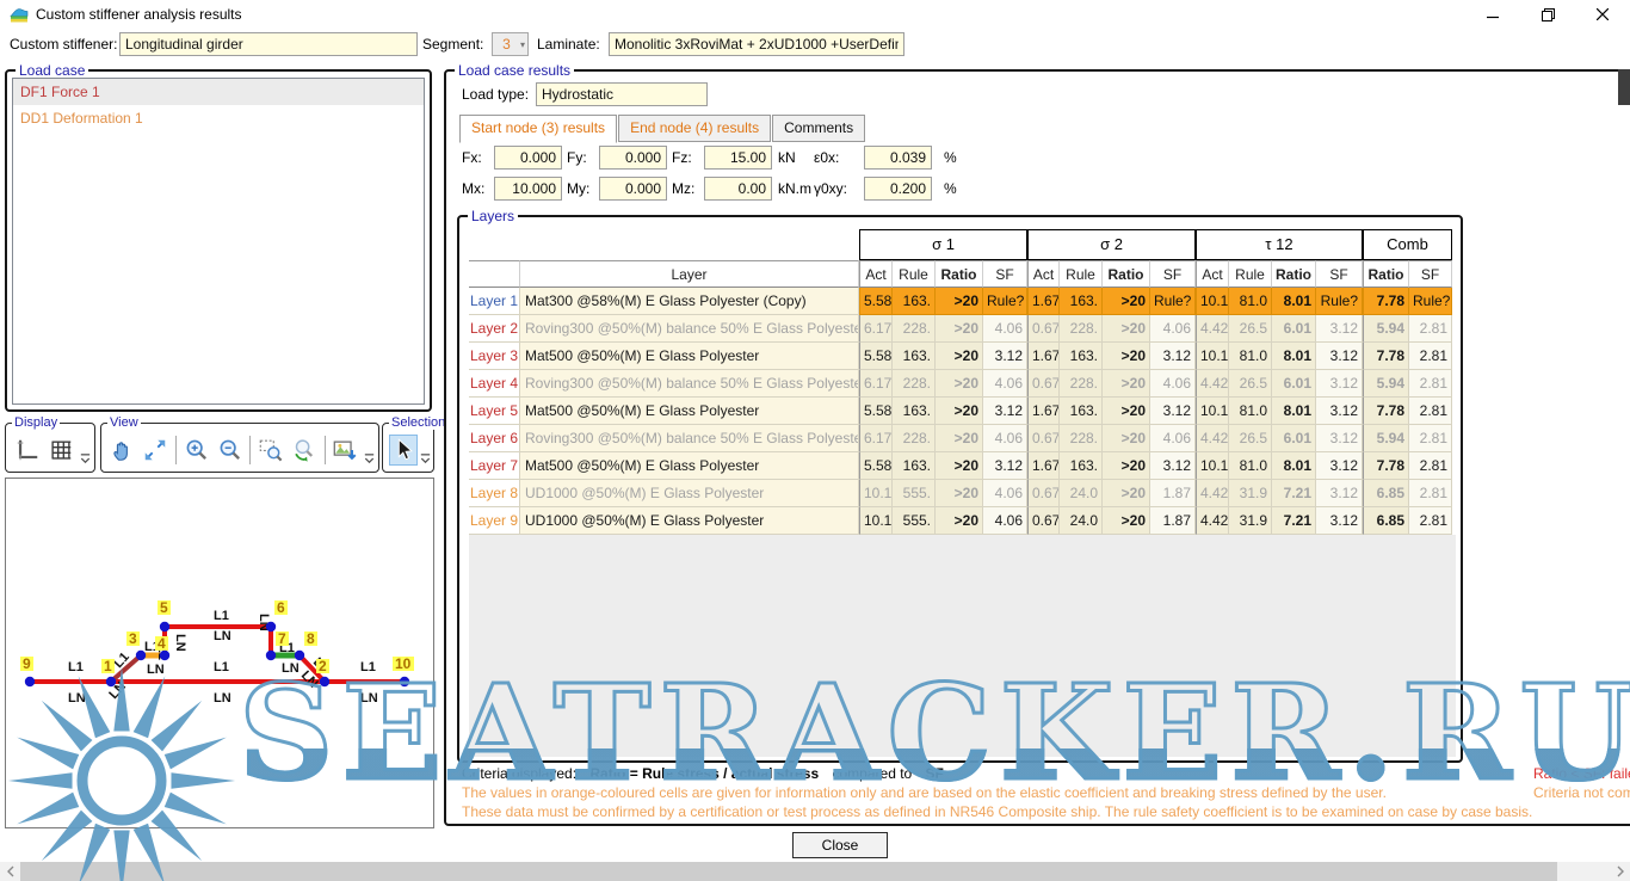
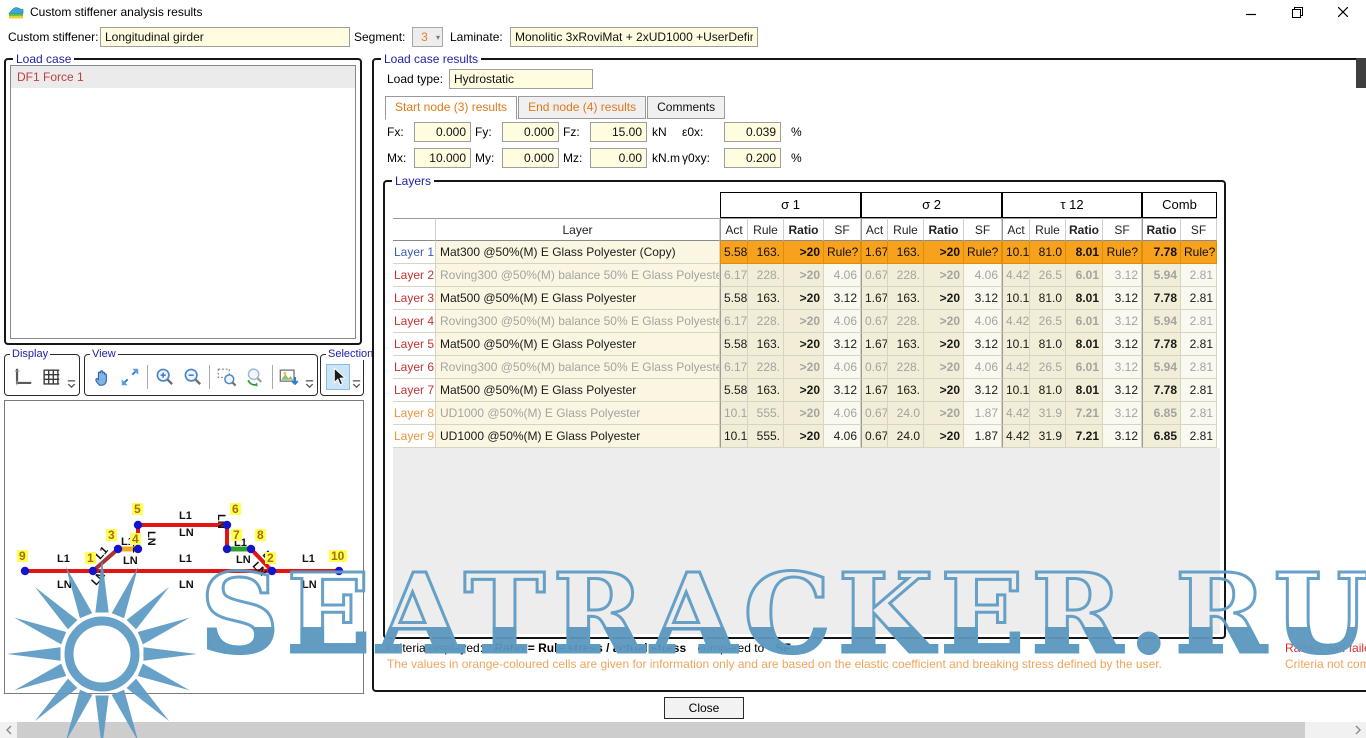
  Custom stiffener analysis results
  Custom stiffener:
  Longitudinal girder
  Segment:
  3
  ▾
  Laminate:
  Monolitic 3xRoviMat + 2xUD1000 +UserDefi
  Load case
  DF1 Force 1
- DD1 Deformation 1
  Display
  View
  Selection
  L1
  LN
  L1
  LN
  L1
  LN
  L1
  LN
  L1
  9
  1
  3
  4
  5
  6
  7
  8
  2
  10
  Load case results
  Load type:
  Hydrostatic
  Start node (3) results
  End node (4) results
  Comments
  Fx:
  0.000
  Fy:
  0.000
  Fz:
  15.00
  kN
  ε0x:
  0.039
  %
  Mx:
  10.000
  My:
  0.000
  Mz:
  0.00
  kN.m
  γ0xy:
  0.200
  %
  Layers
  σ 1
  σ 2
  τ 12
  Comb
  Layer
  Act
  Rule
  Ratio
  SF
  Act
  Rule
  Ratio
  SF
  Act
  Rule
  Ratio
  SF
  Ratio
  SF
  Layer 1
- Mat300 @58%(M) E Glass Polyester (Copy)
+ Mat300 @50%(M) E Glass Polyester (Copy)
  5.58
  163.
  >20
  Rule?
  1.67
  163.
  >20
  Rule?
  10.1
  81.0
  8.01
  Rule?
  7.78
  Rule?
  Layer 2
  Roving300 @50%(M) balance 50% E Glass Polyeste
  6.17
  228.
  >20
  4.06
  0.67
  228.
  >20
  4.06
  4.42
  26.5
  6.01
  3.12
  5.94
  2.81
  Layer 3
  Mat500 @50%(M) E Glass Polyester
  5.58
  163.
  >20
  3.12
  1.67
  163.
  >20
  3.12
  10.1
  81.0
  8.01
  3.12
  7.78
  2.81
  Layer 4
  Roving300 @50%(M) balance 50% E Glass Polyeste
  6.17
  228.
  >20
  4.06
  0.67
  228.
  >20
  4.06
  4.42
  26.5
  6.01
  3.12
  5.94
  2.81
  Layer 5
  Mat500 @50%(M) E Glass Polyester
  5.58
  163.
  >20
  3.12
  1.67
  163.
  >20
  3.12
  10.1
  81.0
  8.01
  3.12
  7.78
  2.81
  Layer 6
  Roving300 @50%(M) balance 50% E Glass Polyeste
  6.17
  228.
  >20
  4.06
  0.67
  228.
  >20
  4.06
  4.42
  26.5
  6.01
  3.12
  5.94
  2.81
  Layer 7
  Mat500 @50%(M) E Glass Polyester
  5.58
  163.
  >20
  3.12
  1.67
  163.
  >20
  3.12
  10.1
  81.0
  8.01
  3.12
  7.78
  2.81
  Layer 8
  UD1000 @50%(M) E Glass Polyester
  10.1
  555.
  >20
  4.06
  0.67
  24.0
  >20
  1.87
  4.42
  31.9
  7.21
  3.12
  6.85
  2.81
  Layer 9
  UD1000 @50%(M) E Glass Polyester
  10.1
  555.
  >20
  4.06
  0.67
  24.0
  >20
  1.87
  4.42
  31.9
  7.21
  3.12
  6.85
  2.81
- These data must be confirmed by a certification or test process as defined in NR546 Composite ship. The rule safety coefficient is to be examined on case by case basis.
  Close
  SEATRACKER.RU
